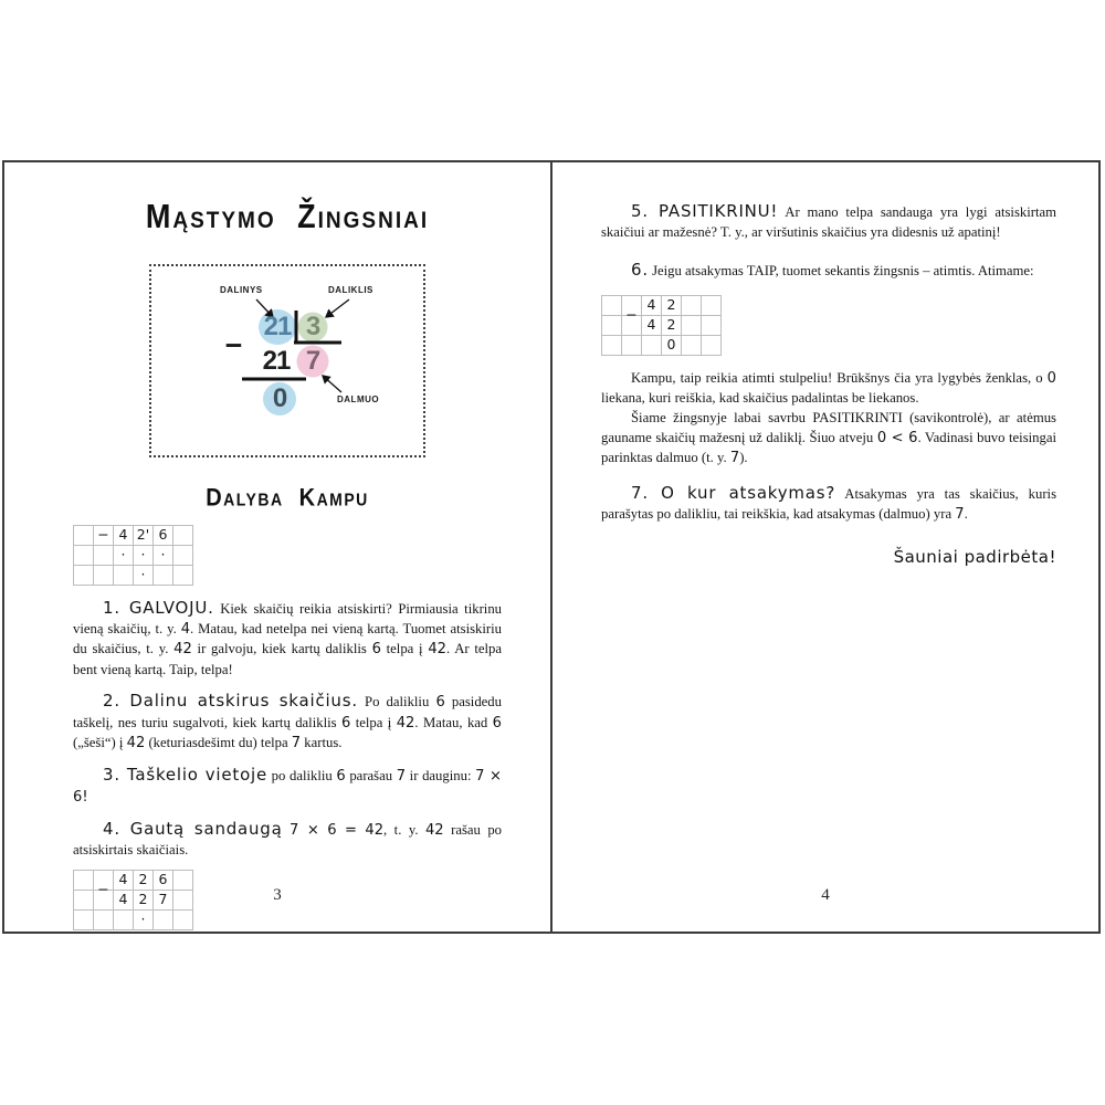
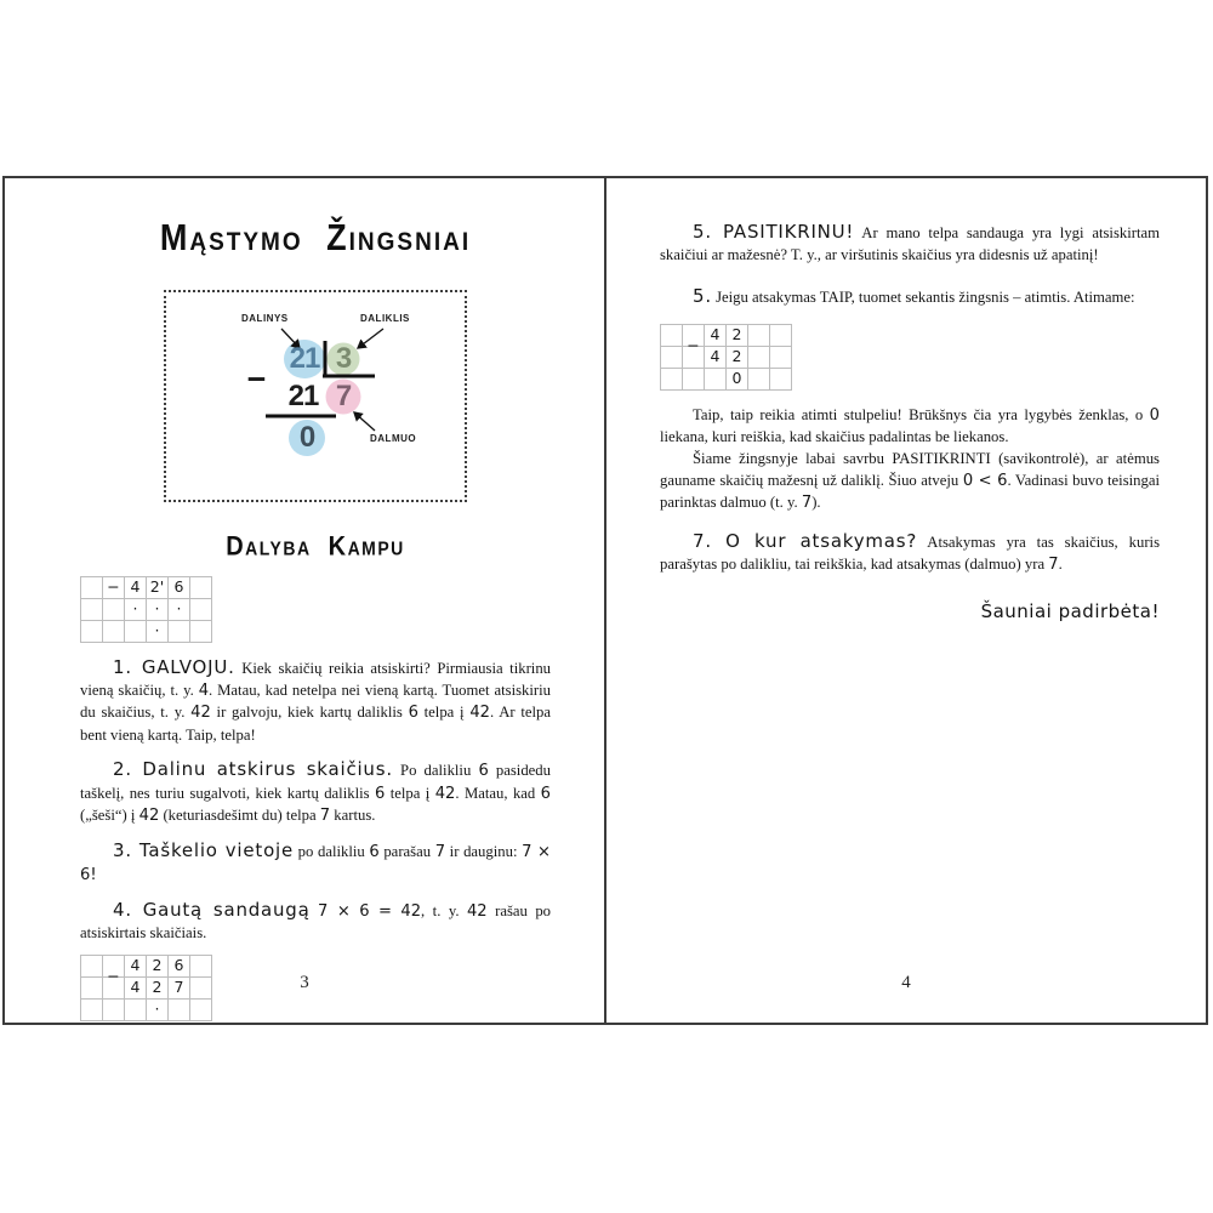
  Mąstymo Žingsniai
  DALINYS
  DALIKLIS
  DALMUO
  −
  21
  3
  21
  7
  0
  Dalyba Kampu
  	−	4	2'	6
  		·	·	·
  			·
  1. GALVOJU. Kiek skaičių reikia atsiskirti? Pirmiausia tikrinu vieną skaičių, t. y. 4. Matau, kad netelpa nei vieną kartą. Tuomet atsiskiriu du skaičius, t. y. 42 ir galvoju, kiek kartų daliklis 6 telpa į 42. Ar telpa bent vieną kartą. Taip, telpa!
  2. Dalinu atskirus skaičius. Po dalikliu 6 pasidedu taškelį, nes turiu sugalvoti, kiek kartų daliklis 6 telpa į 42. Matau, kad 6 („šeši“) į 42 (keturiasdešimt du) telpa 7 kartus.
  3. Taškelio vietoje po dalikliu 6 parašau 7 ir dauginu: 7 × 6!
  4. Gautą sandaugą 7 × 6 = 42, t. y. 42 rašau po atsiskirtais skaičiais.
  	−	4	2	6
  		4	2	7
  			·
  3
  5. PASITIKRINU! Ar mano telpa sandauga yra lygi atsiskirtam skaičiui ar mažesnė? T. y., ar viršutinis skaičius yra didesnis už apatinį!
- 6. Jeigu atsakymas TAIP, tuomet sekantis žingsnis – atimtis. Atimame:
+ 5. Jeigu atsakymas TAIP, tuomet sekantis žingsnis – atimtis. Atimame:
  	−	4	2
  		4	2
  			0
- Kampu, taip reikia atimti stulpeliu! Brūkšnys čia yra lygybės ženklas, o 0 liekana, kuri reiškia, kad skaičius padalintas be liekanos.
+ Taip, taip reikia atimti stulpeliu! Brūkšnys čia yra lygybės ženklas, o 0 liekana, kuri reiškia, kad skaičius padalintas be liekanos.
  Šiame žingsnyje labai savrbu PASITIKRINTI (savikontrolė), ar atėmus gauname skaičių mažesnį už daliklį. Šiuo atveju 0 < 6. Vadinasi buvo teisingai parinktas dalmuo (t. y. 7).
  7. O kur atsakymas? Atsakymas yra tas skaičius, kuris parašytas po dalikliu, tai reikškia, kad atsakymas (dalmuo) yra 7.
  Šauniai padirbėta!
  4
